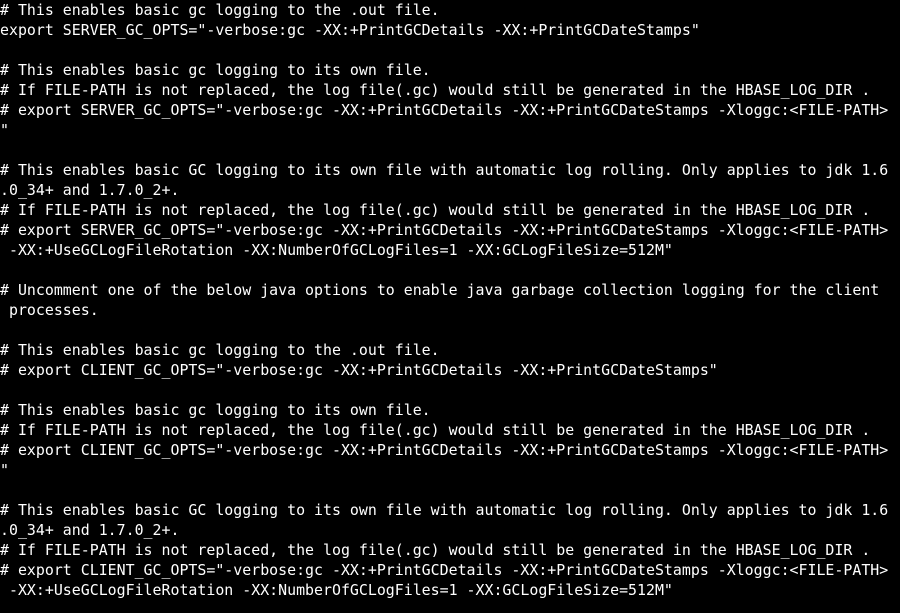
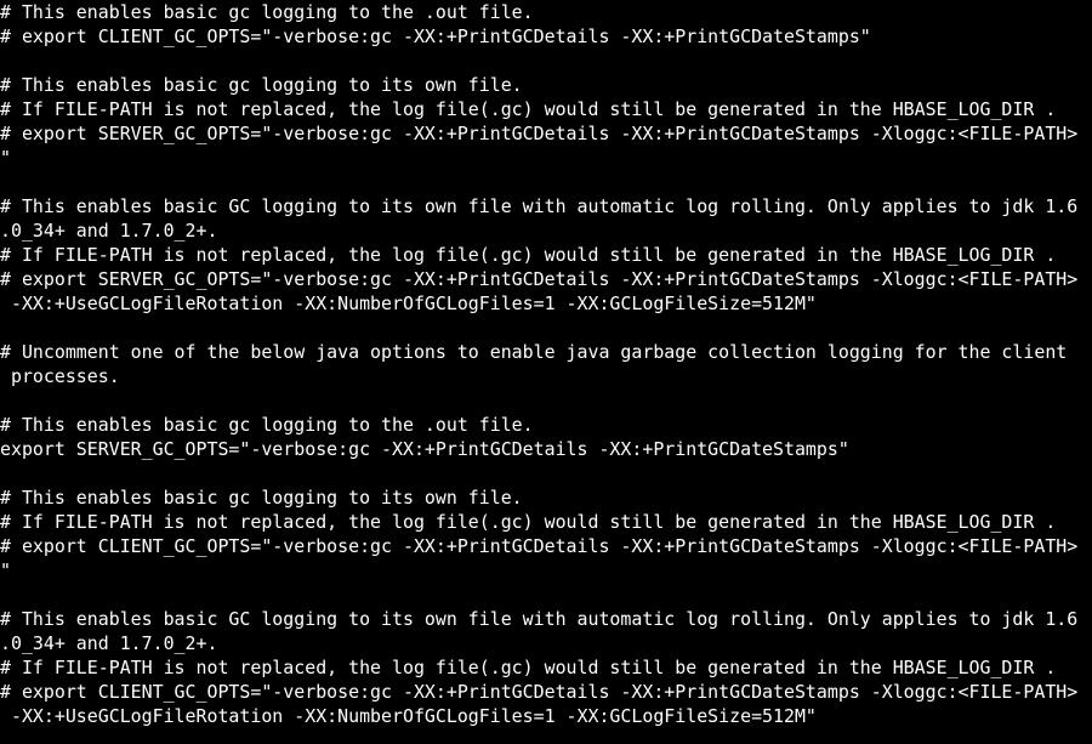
  # This enables basic gc logging to the .out file.
- export SERVER_GC_OPTS="-verbose:gc -XX:+PrintGCDetails -XX:+PrintGCDateStamps"
+ # export CLIENT_GC_OPTS="-verbose:gc -XX:+PrintGCDetails -XX:+PrintGCDateStamps"
  # This enables basic gc logging to its own file.
  # If FILE-PATH is not replaced, the log file(.gc) would still be generated in the HBASE_LOG_DIR .
  # export SERVER_GC_OPTS="-verbose:gc -XX:+PrintGCDetails -XX:+PrintGCDateStamps -Xloggc:<FILE-PATH>
  "
  # This enables basic GC logging to its own file with automatic log rolling. Only applies to jdk 1.6
  .0_34+ and 1.7.0_2+.
  # If FILE-PATH is not replaced, the log file(.gc) would still be generated in the HBASE_LOG_DIR .
  # export SERVER_GC_OPTS="-verbose:gc -XX:+PrintGCDetails -XX:+PrintGCDateStamps -Xloggc:<FILE-PATH>
  -XX:+UseGCLogFileRotation -XX:NumberOfGCLogFiles=1 -XX:GCLogFileSize=512M"
  # Uncomment one of the below java options to enable java garbage collection logging for the client
  processes.
  # This enables basic gc logging to the .out file.
- # export CLIENT_GC_OPTS="-verbose:gc -XX:+PrintGCDetails -XX:+PrintGCDateStamps"
+ export SERVER_GC_OPTS="-verbose:gc -XX:+PrintGCDetails -XX:+PrintGCDateStamps"
  # This enables basic gc logging to its own file.
  # If FILE-PATH is not replaced, the log file(.gc) would still be generated in the HBASE_LOG_DIR .
  # export CLIENT_GC_OPTS="-verbose:gc -XX:+PrintGCDetails -XX:+PrintGCDateStamps -Xloggc:<FILE-PATH>
  "
  # This enables basic GC logging to its own file with automatic log rolling. Only applies to jdk 1.6
  .0_34+ and 1.7.0_2+.
  # If FILE-PATH is not replaced, the log file(.gc) would still be generated in the HBASE_LOG_DIR .
  # export CLIENT_GC_OPTS="-verbose:gc -XX:+PrintGCDetails -XX:+PrintGCDateStamps -Xloggc:<FILE-PATH>
  -XX:+UseGCLogFileRotation -XX:NumberOfGCLogFiles=1 -XX:GCLogFileSize=512M"
